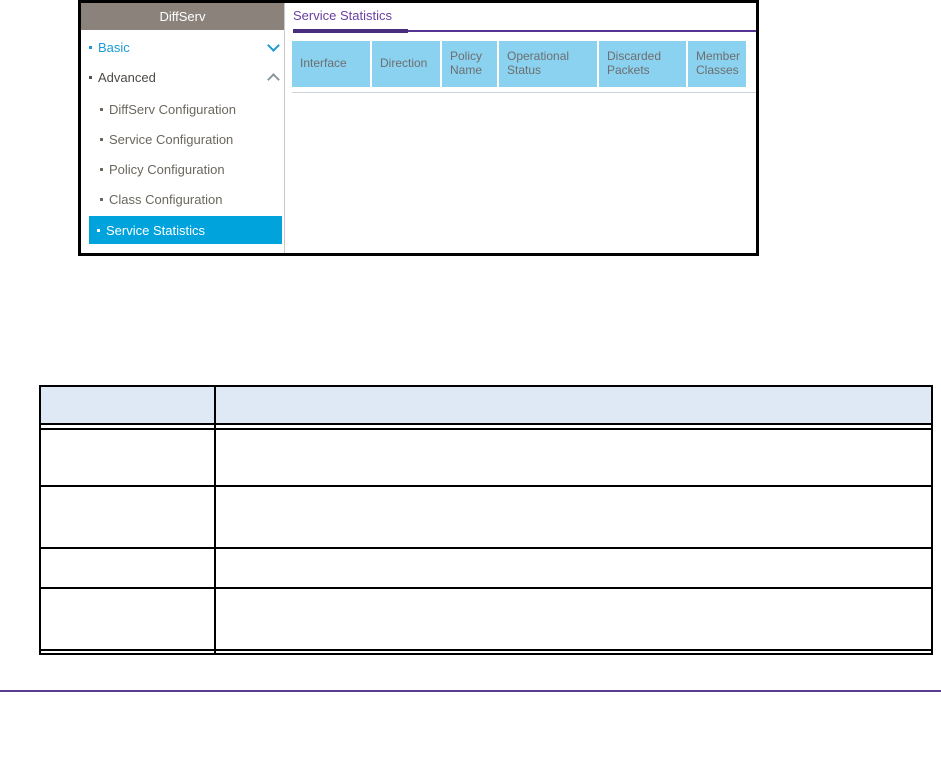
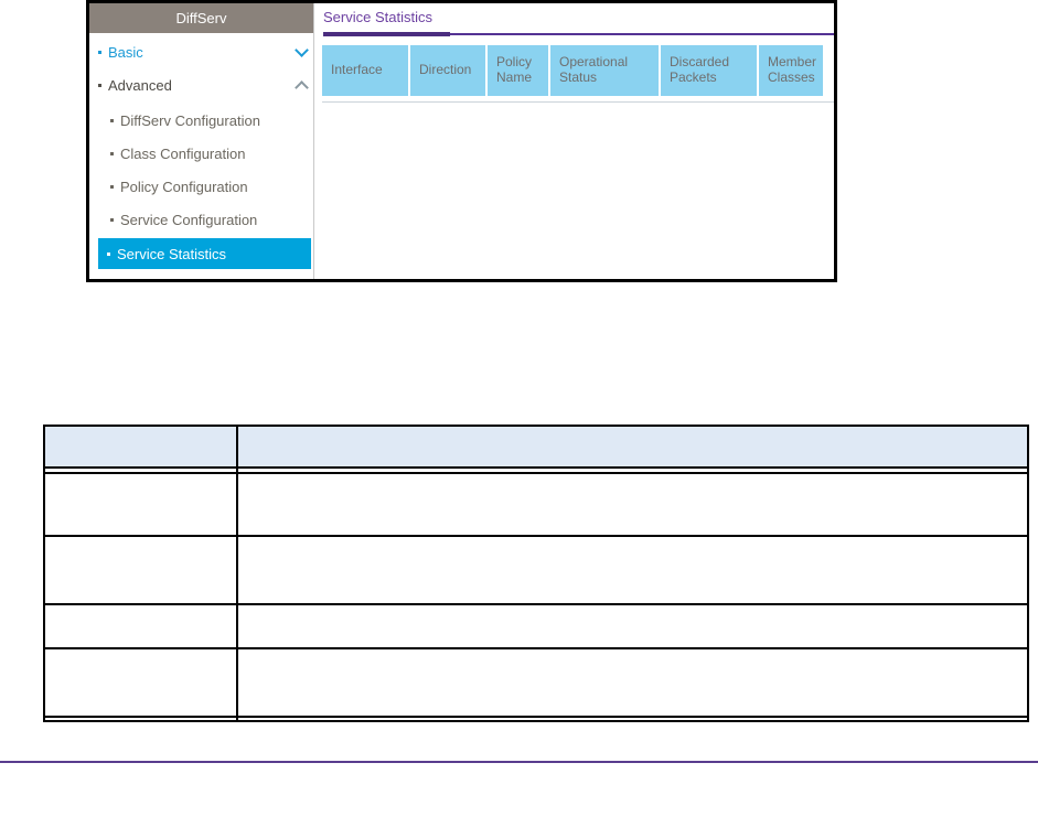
  DiffServ
  Basic
  Advanced
  DiffServ Configuration
- Service Configuration
+ Class Configuration
  Policy Configuration
- Class Configuration
+ Service Configuration
  Service Statistics
  Service Statistics
  Interface
  Direction
  Policy Name
  Operational Status
  Discarded Packets
  Member Classes
